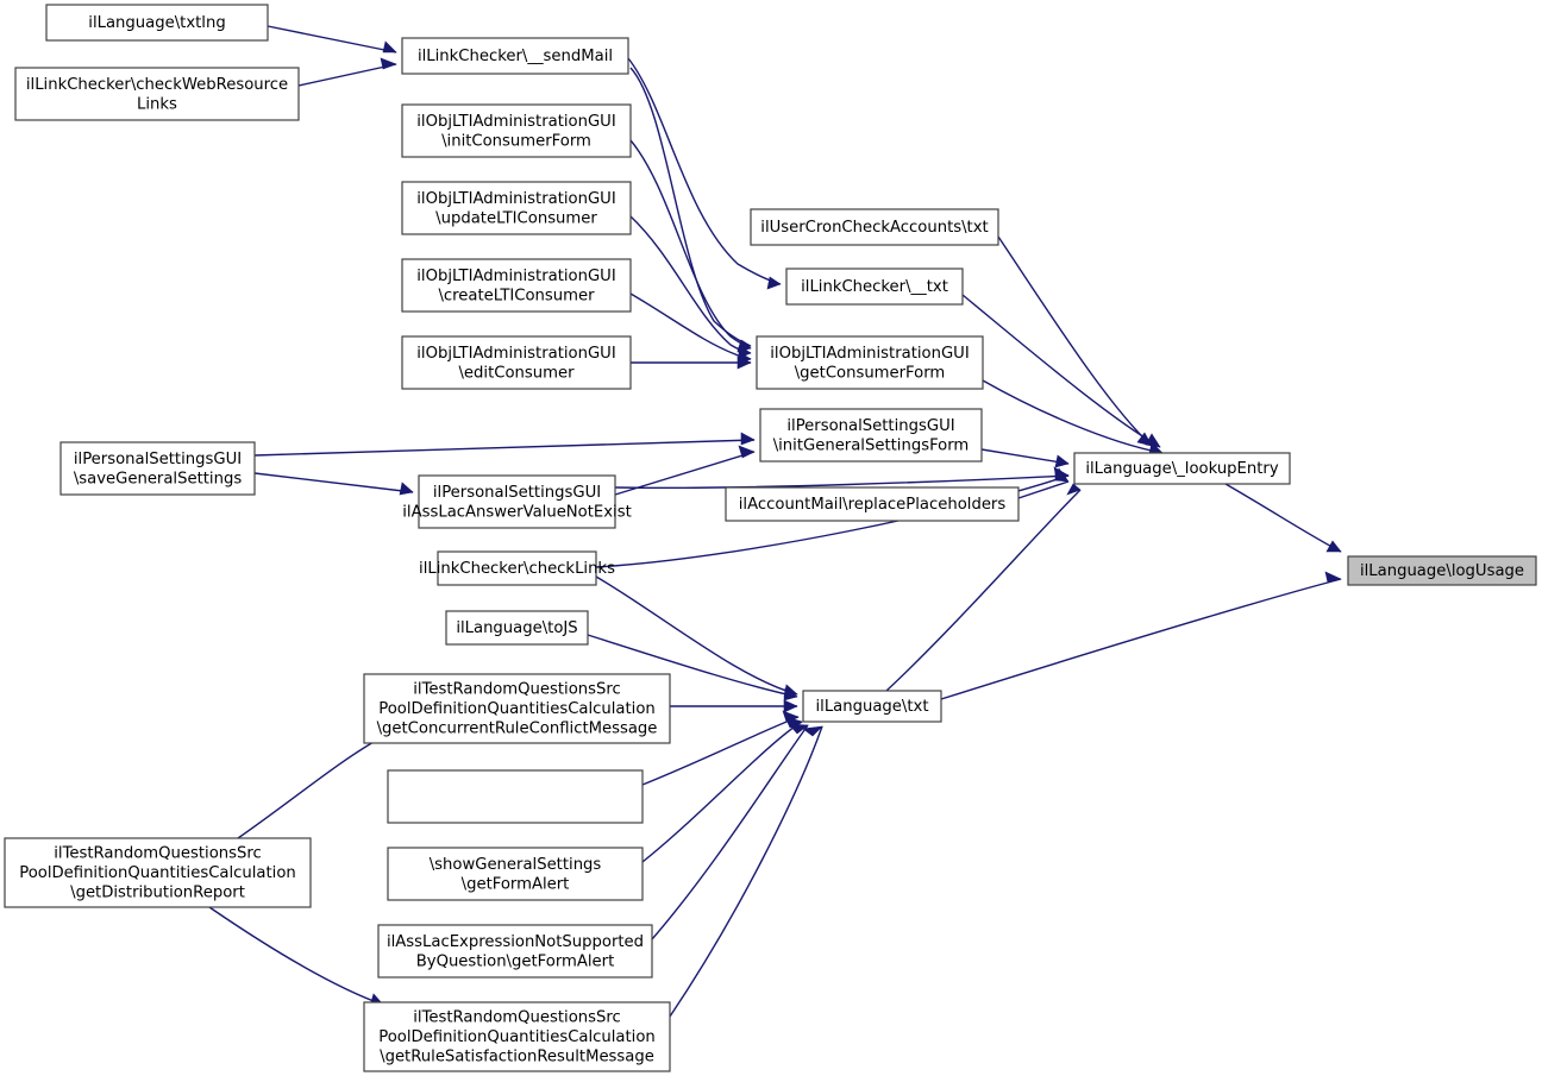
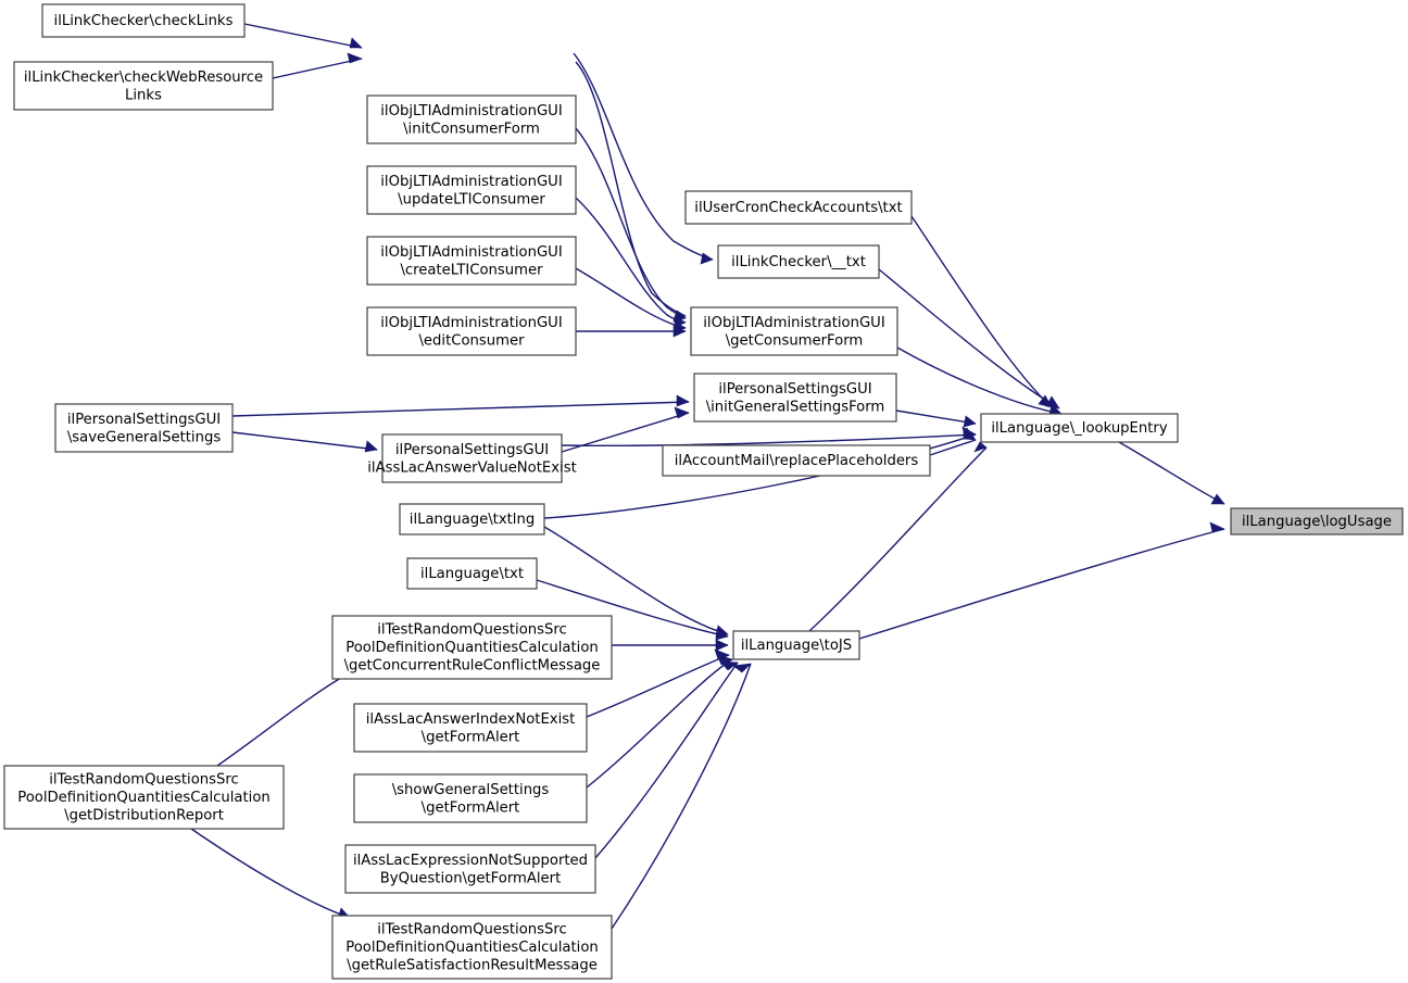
- ilLanguage\txtlng
+ ilLinkChecker\checkLinks
  ilLinkChecker\checkWebResource Links
- ilLinkChecker\__sendMail
  ilObjLTIAdministrationGUI \initConsumerForm
  ilObjLTIAdministrationGUI \updateLTIConsumer
  ilObjLTIAdministrationGUI \createLTIConsumer
  ilObjLTIAdministrationGUI \editConsumer
  ilUserCronCheckAccounts\txt
  ilLinkChecker\__txt
  ilObjLTIAdministrationGUI \getConsumerForm
  ilPersonalSettingsGUI \initGeneralSettingsForm
  ilAccountMail\replacePlaceholders
  ilPersonalSettingsGUI \saveGeneralSettings
  ilPersonalSettingsGUI ilAssLacAnswerValueNotExist
- ilLinkChecker\checkLinks
+ ilLanguage\txtlng
- ilLanguage\toJS
+ ilLanguage\txt
  ilLanguage\_lookupEntry
- ilLanguage\txt
+ ilLanguage\toJS
  ilLanguage\logUsage
  ilTestRandomQuestionsSrc PoolDefinitionQuantitiesCalculation \getConcurrentRuleConflictMessage
+ ilAssLacAnswerIndexNotExist \getFormAlert
  \showGeneralSettings \getFormAlert
  ilAssLacExpressionNotSupported ByQuestion\getFormAlert
  ilTestRandomQuestionsSrc PoolDefinitionQuantitiesCalculation \getDistributionReport
  ilTestRandomQuestionsSrc PoolDefinitionQuantitiesCalculation \getRuleSatisfactionResultMessage
